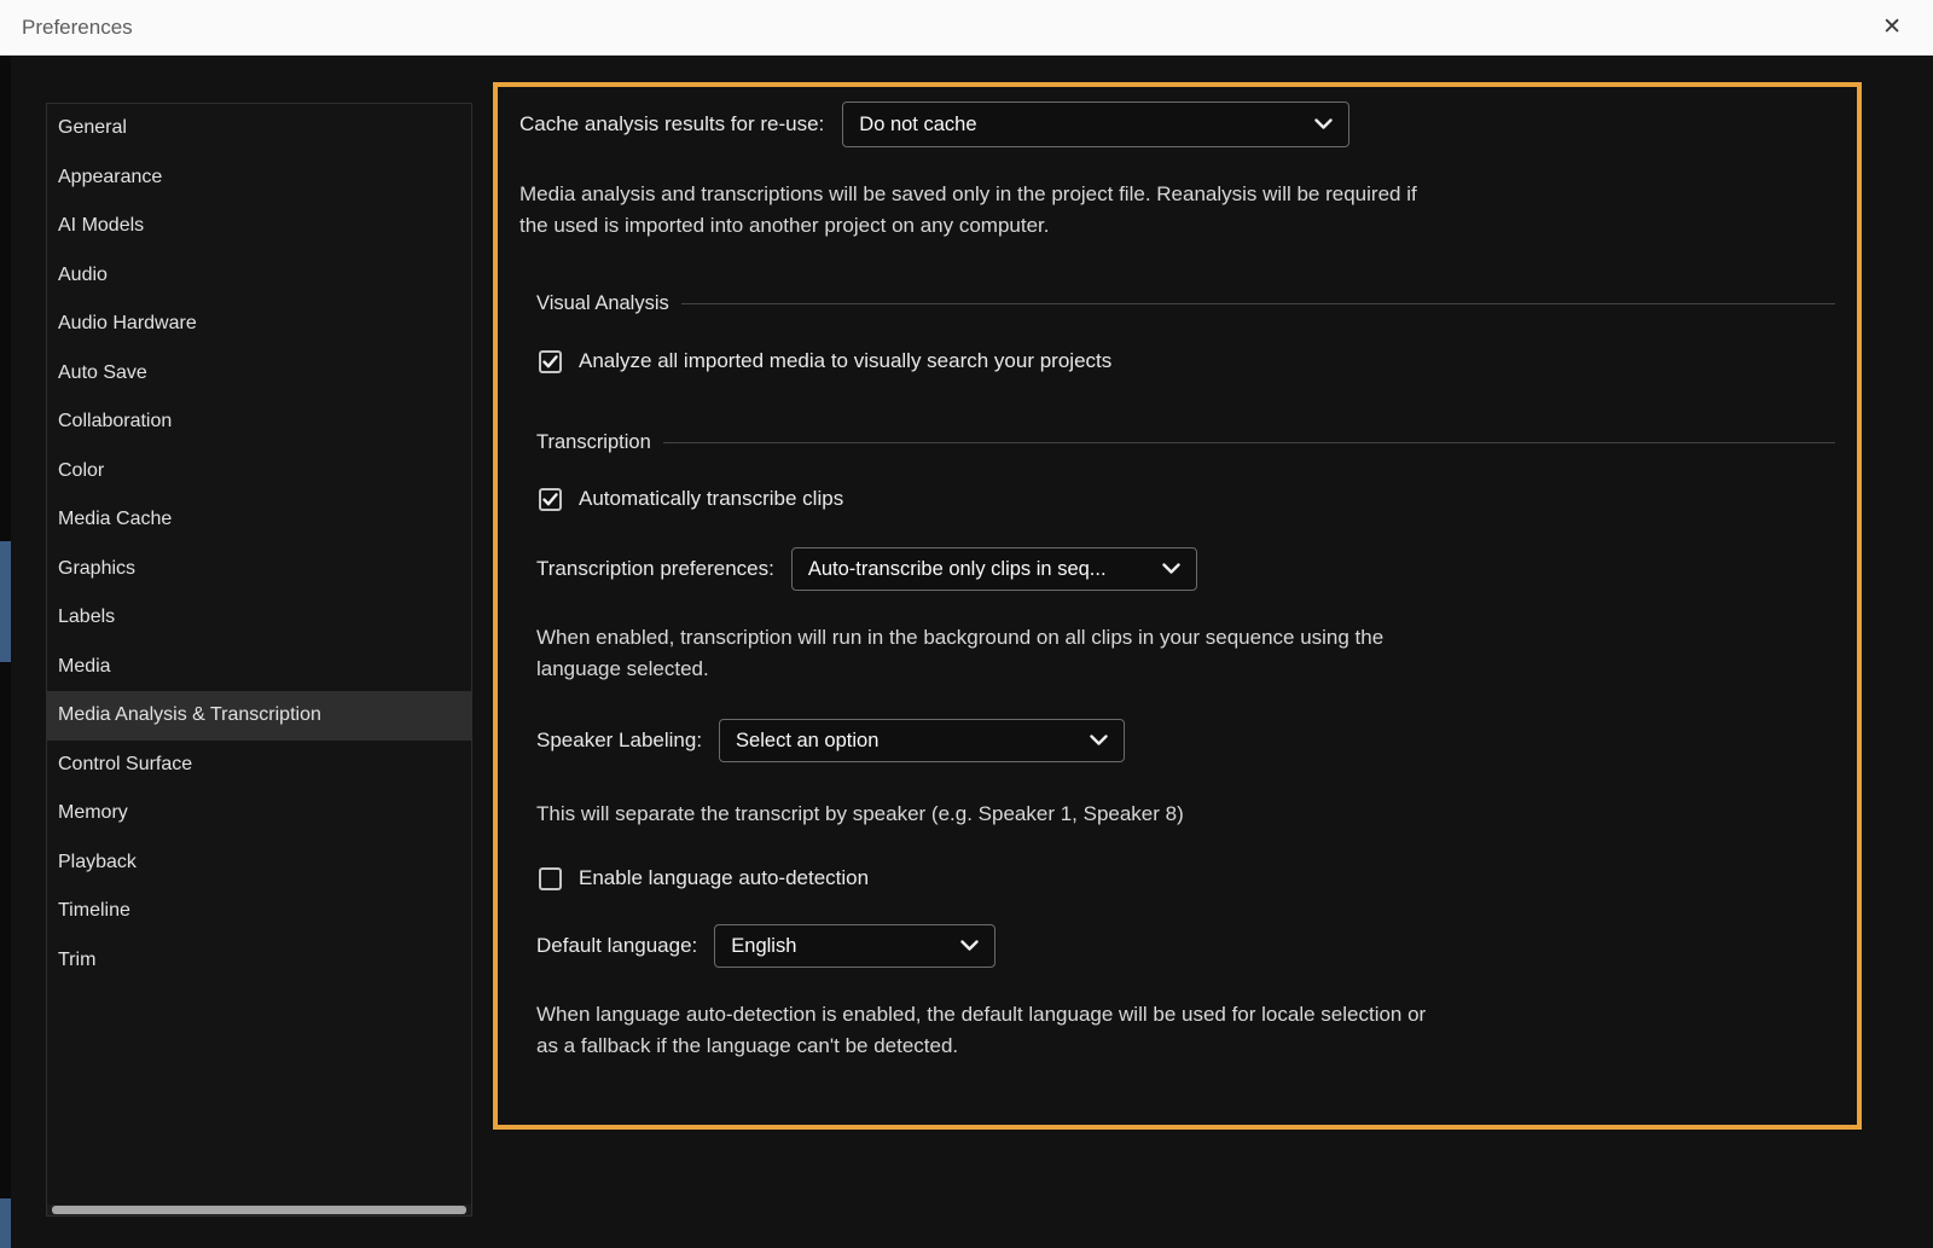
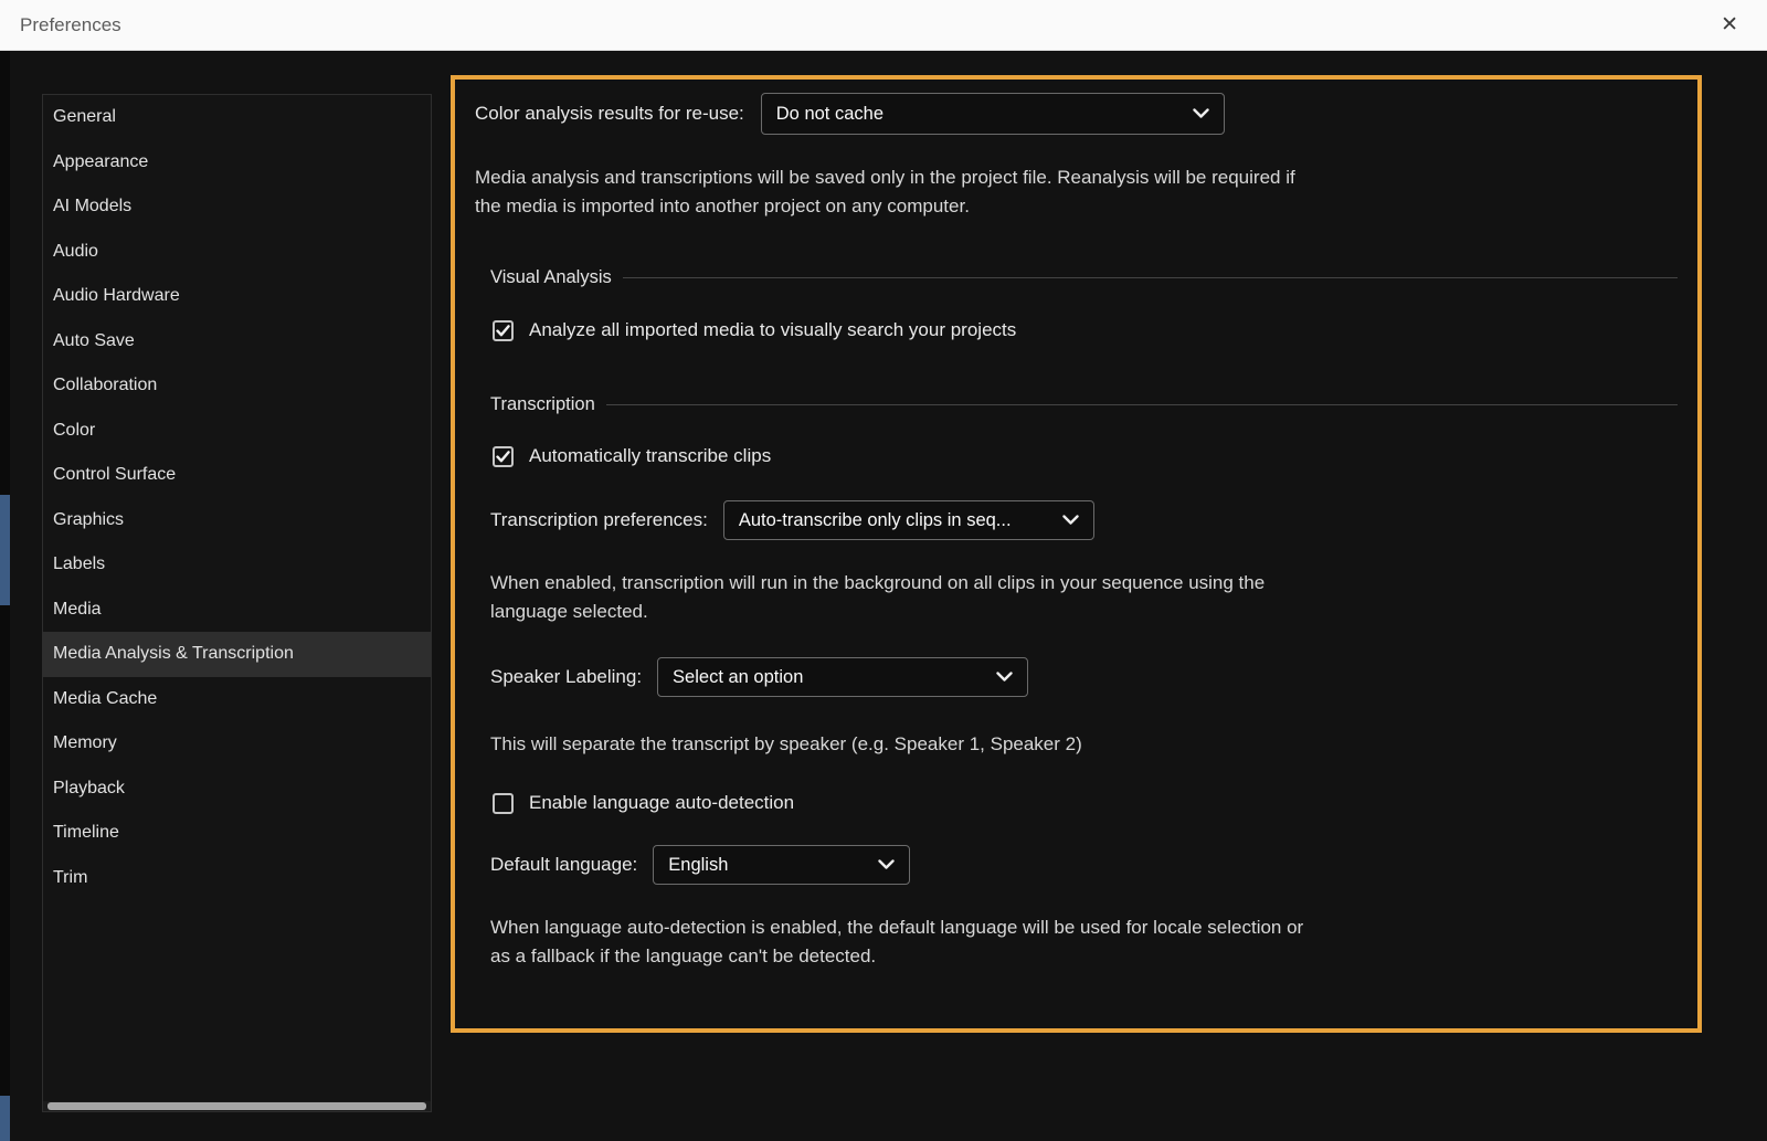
  Preferences
  ✕
  General
  Appearance
  AI Models
  Audio
  Audio Hardware
  Auto Save
  Collaboration
  Color
- Media Cache
+ Control Surface
  Graphics
  Labels
  Media
  Media Analysis & Transcription
- Control Surface
+ Media Cache
  Memory
  Playback
  Timeline
  Trim
- Cache analysis results for re-use:
+ Color analysis results for re-use:
  Do not cache
- Media analysis and transcriptions will be saved only in the project file. Reanalysis will be required if the used is imported into another project on any computer.
+ Media analysis and transcriptions will be saved only in the project file. Reanalysis will be required if the media is imported into another project on any computer.
  Visual Analysis
  Analyze all imported media to visually search your projects
  Transcription
  Automatically transcribe clips
  Transcription preferences:
  Auto-transcribe only clips in seq...
  When enabled, transcription will run in the background on all clips in your sequence using the language selected.
  Speaker Labeling:
  Select an option
- This will separate the transcript by speaker (e.g. Speaker 1, Speaker 8)
+ This will separate the transcript by speaker (e.g. Speaker 1, Speaker 2)
  Enable language auto-detection
  Default language:
  English
  When language auto-detection is enabled, the default language will be used for locale selection or as a fallback if the language can't be detected.
